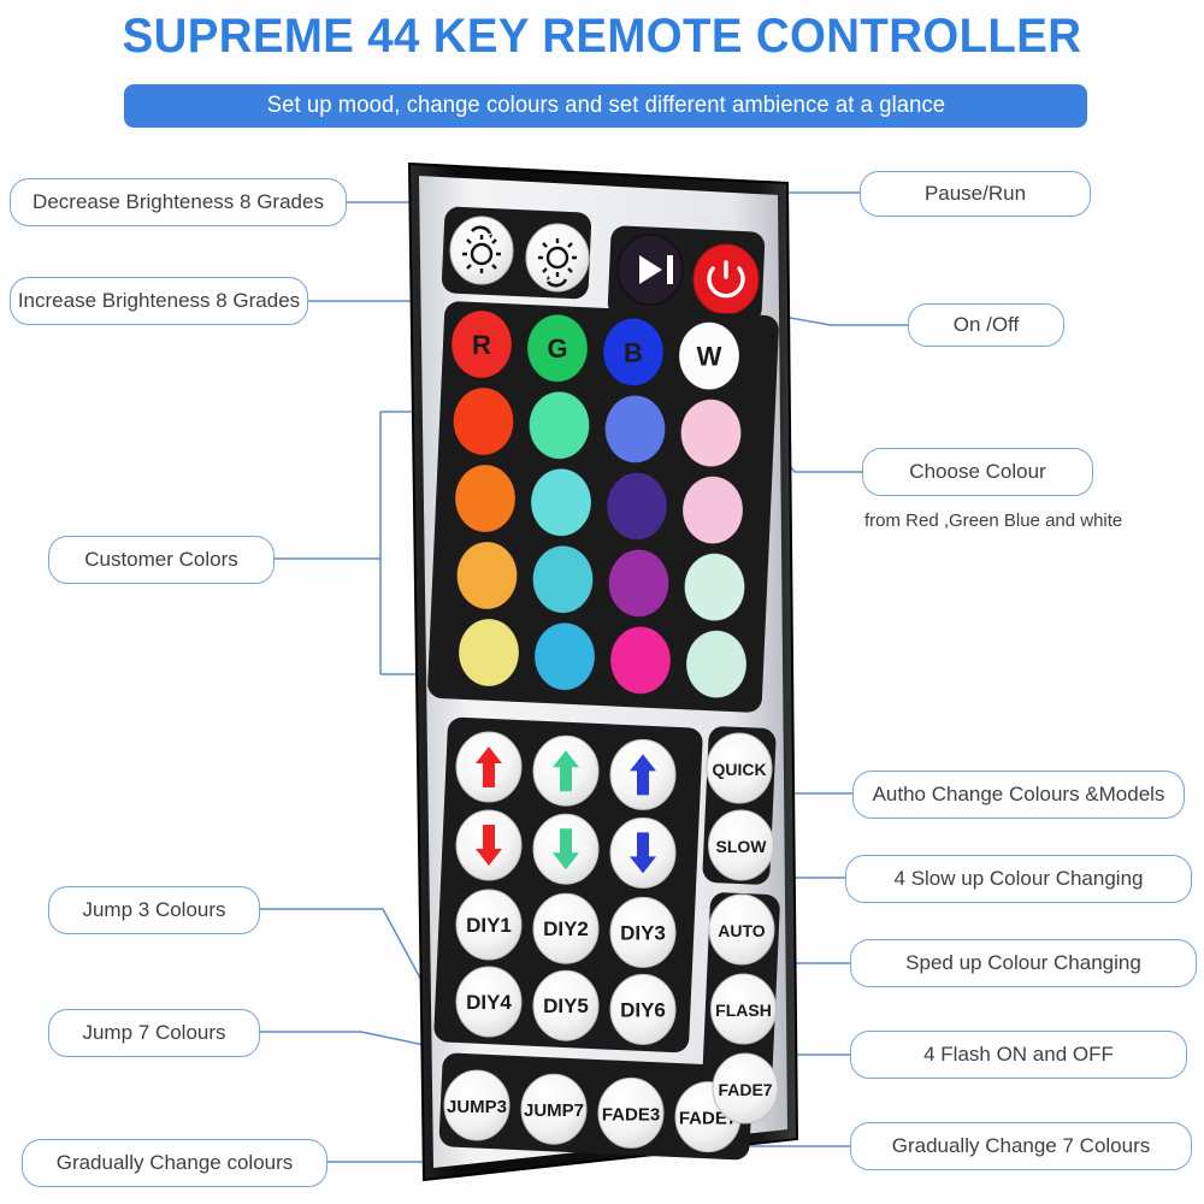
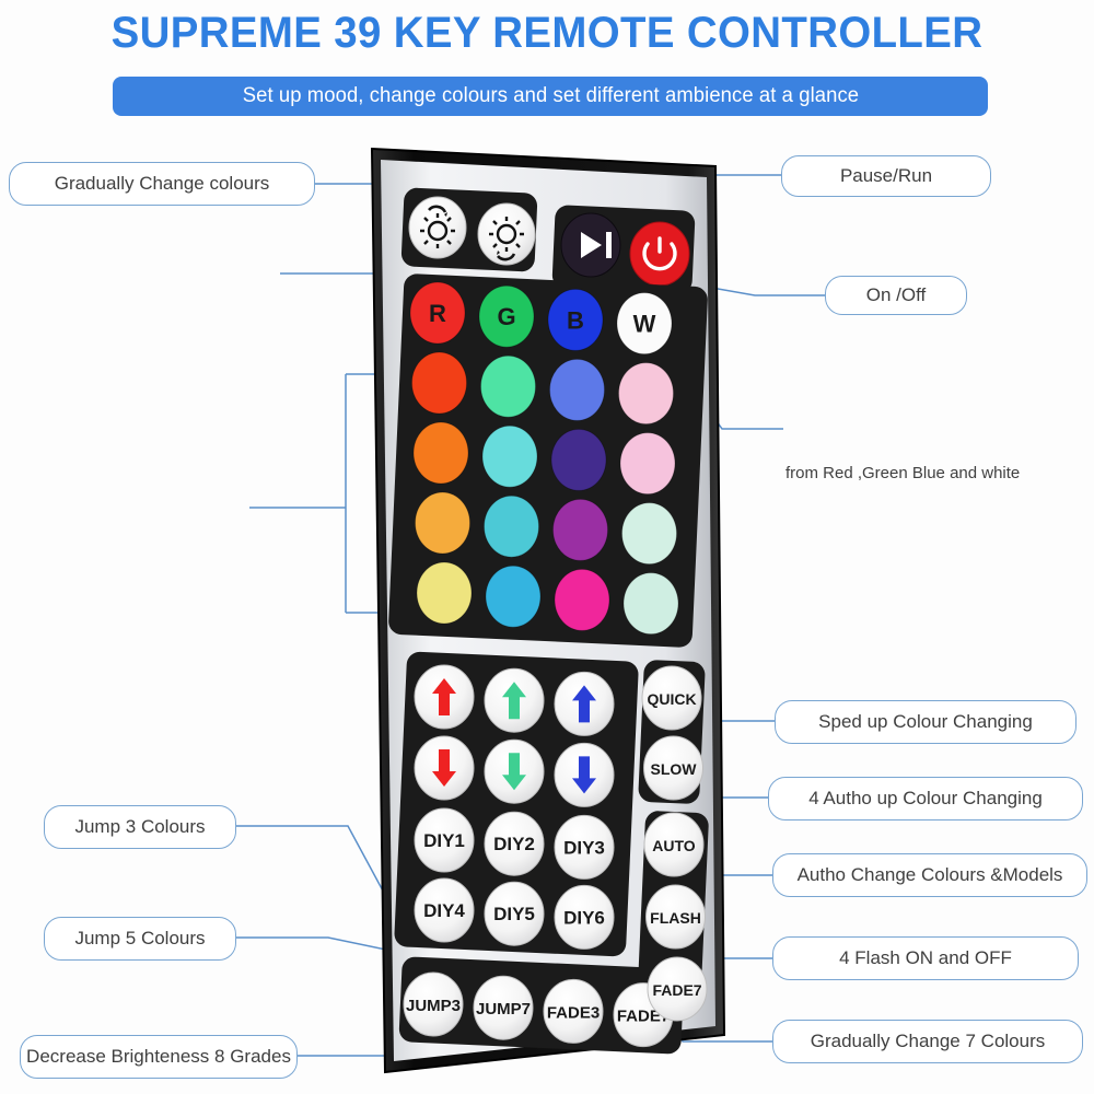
- SUPREME 44 KEY REMOTE CONTROLLER
+ SUPREME 39 KEY REMOTE CONTROLLER
  Set up mood, change colours and set different ambience at a glance
  R
  G
  B
  W
  DIY1
  DIY2
  DIY3
  DIY4
  DIY5
  DIY6
  JUMP3
  JUMP7
  FADE3
  FADE
  QUICK
  SLOW
  AUTO
  FLASH
  FADE7
- Decrease Brighteness 8 Grades
+ Gradually Change colours
- Increase Brighteness 8 Grades
- Customer Colors
  Jump 3 Colours
- Jump 7 Colours
+ Jump 5 Colours
- Gradually Change colours
+ Decrease Brighteness 8 Grades
  Pause/Run
  On /Off
- Choose Colour
  from Red ,Green Blue and white
- Autho Change Colours &Models
+ Sped up Colour Changing
- 4 Slow up Colour Changing
+ 4 Autho up Colour Changing
- Sped up Colour Changing
+ Autho Change Colours &Models
  4 Flash ON and OFF
  Gradually Change 7 Colours
